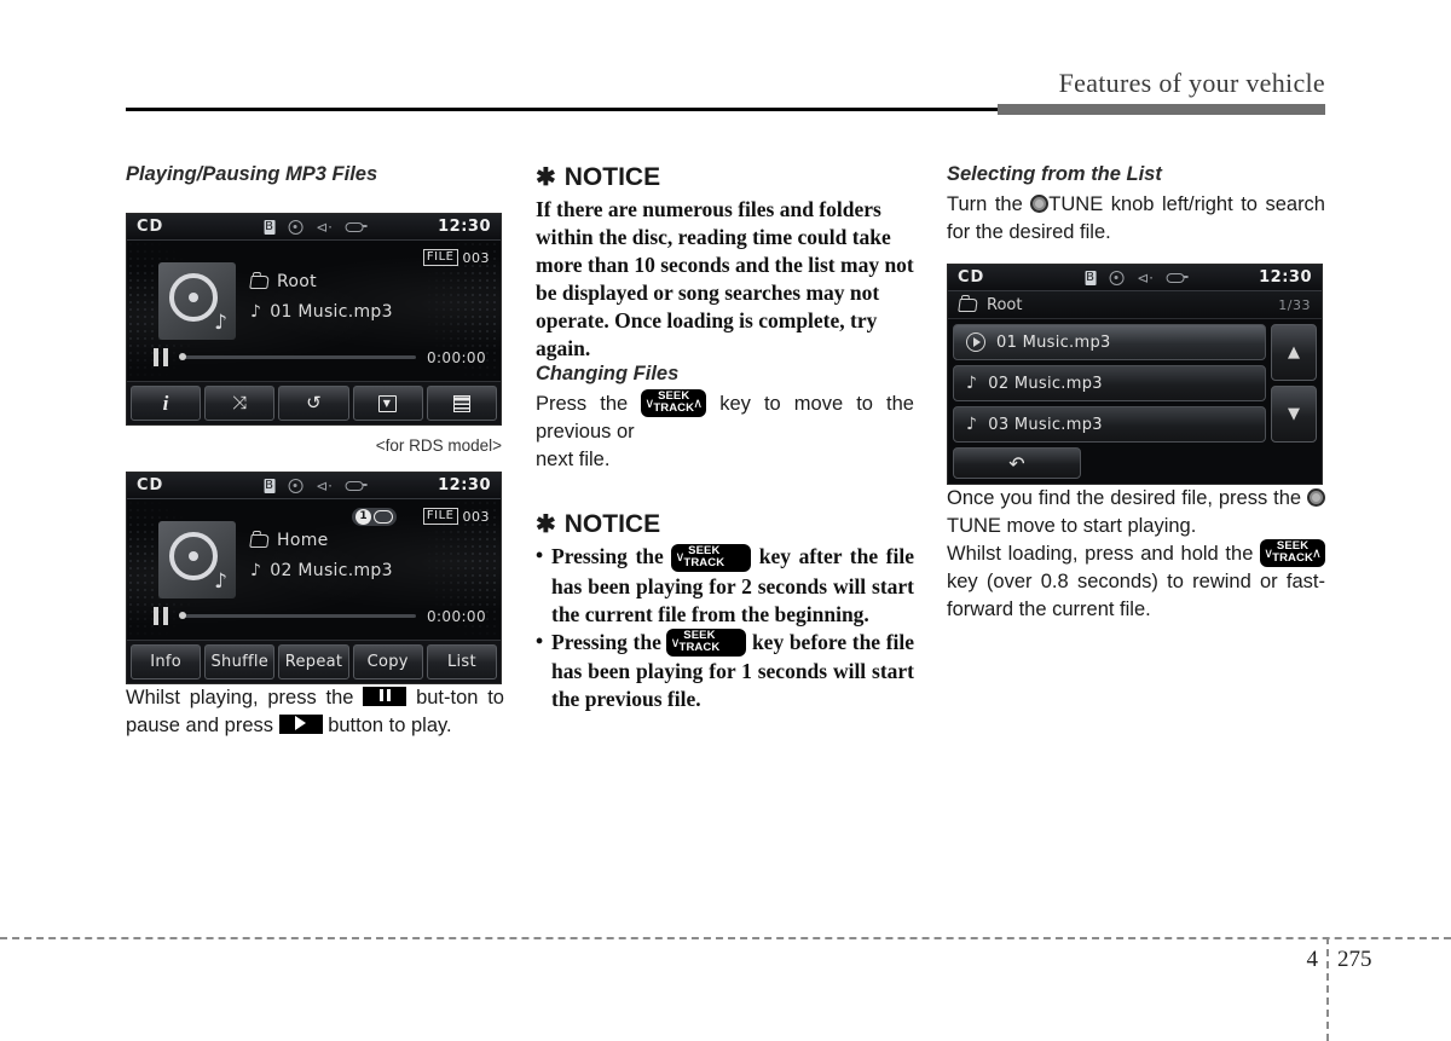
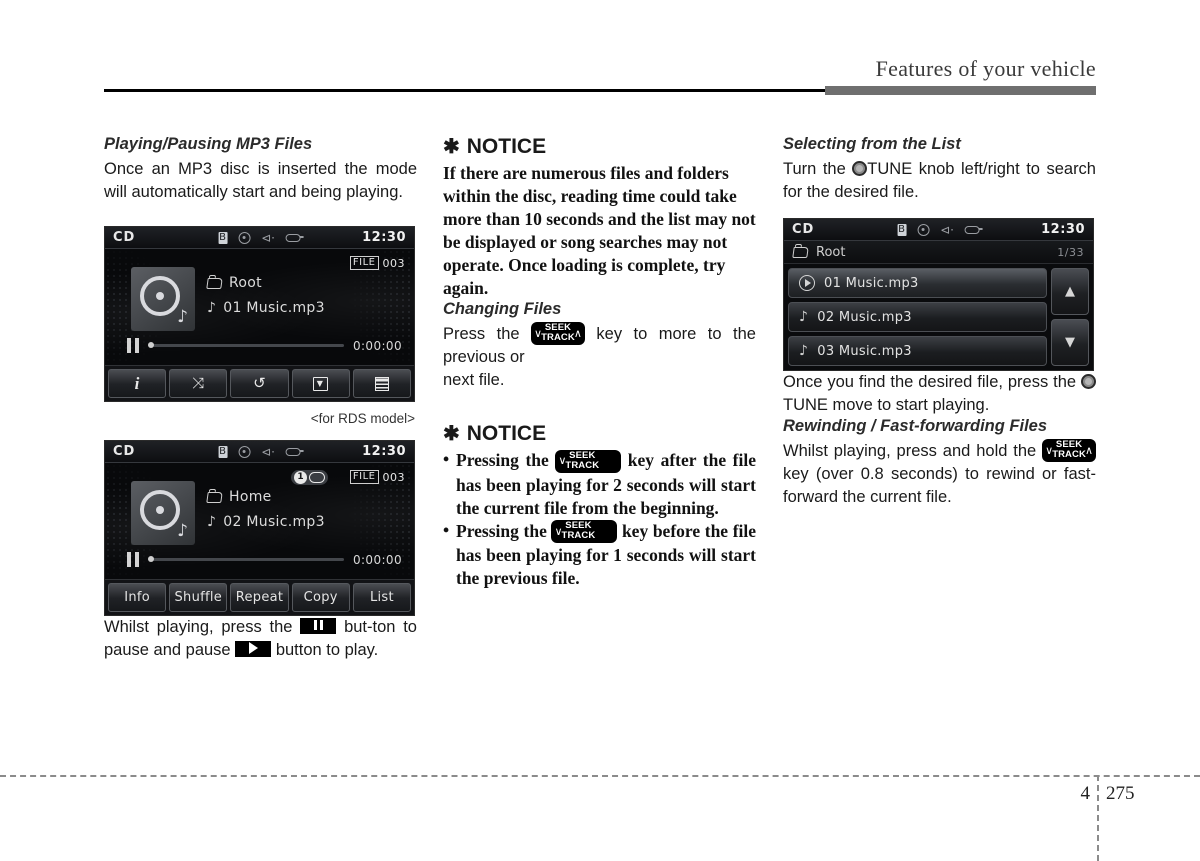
  Features of your vehicle
  Playing/Pausing MP3 Files
+ Once an MP3 disc is inserted the mode will automatically start and being playing.
  CD
  B
  ⊲⋅
  12:30
  FILE
  003
  ♪
  Root
  ♪
  01 Music.mp3
  0:00:00
  i
  ⤨
  ↺
  <for RDS model>
  CD
  B
  ⊲⋅
  12:30
  1
  FILE
  003
  ♪
  Home
  ♪
  02 Music.mp3
  0:00:00
  Info
  Shuffle
  Repeat
  Copy
  List
- Whilst playing, press the but-ton to pause and press button to play.
+ Whilst playing, press the but-ton to pause and pause button to play.
  ✱
  NOTICE
  If there are numerous files and folders within the disc, reading time could take more than 10 seconds and the list may not be displayed or song searches may not operate. Once loading is complete, try again.
  Changing Files
  Press the ∨
  SEEK
  TRACK
- ∧ key to move to the previous or
+ ∧ key to more to the previous or
  next file.
  ✱
  NOTICE
  Pressing the ∨
  SEEK
  TRACK
  key after the file has been playing for 2 seconds will start the current file from the beginning.
  Pressing the ∨
  SEEK
  TRACK
  key before the file has been playing for 1 seconds will start the previous file.
  Selecting from the List
  Turn the TUNE knob left/right to search for the desired file.
  CD
  B
  ⊲⋅
  12:30
  Root
  1/33
  01 Music.mp3
  ♪
  02 Music.mp3
  ♪
  03 Music.mp3
  ▲
  ▼
- ↶
  Once you find the desired file, press the TUNE move to start playing.
+ Rewinding / Fast-forwarding Files
- Whilst loading, press and hold the ∨
+ Whilst playing, press and hold the ∨
  SEEK
  TRACK
  ∧ key (over 0.8 seconds) to rewind or fast-forward the current file.
  4
  275
